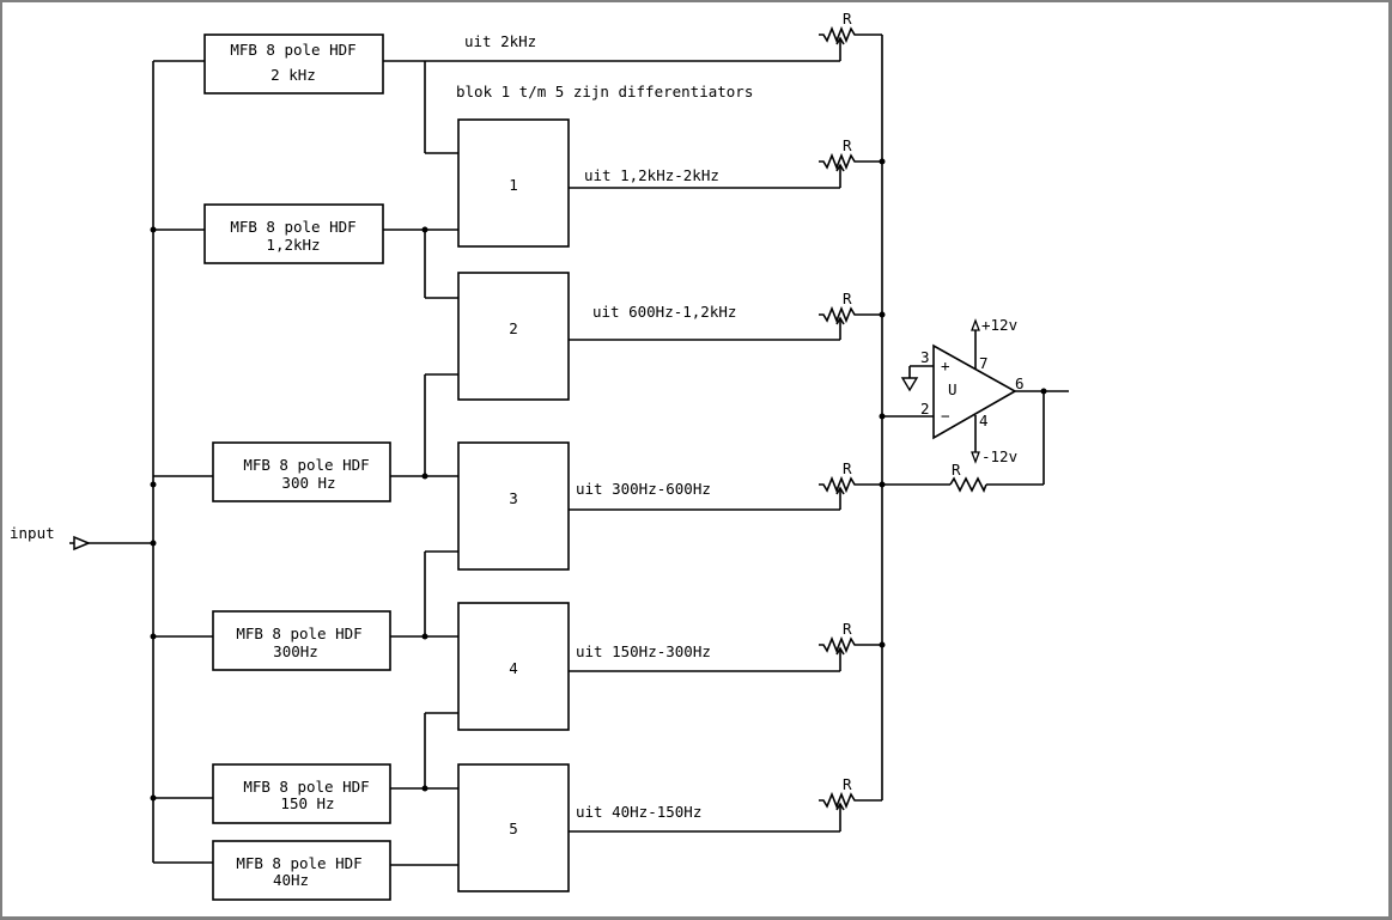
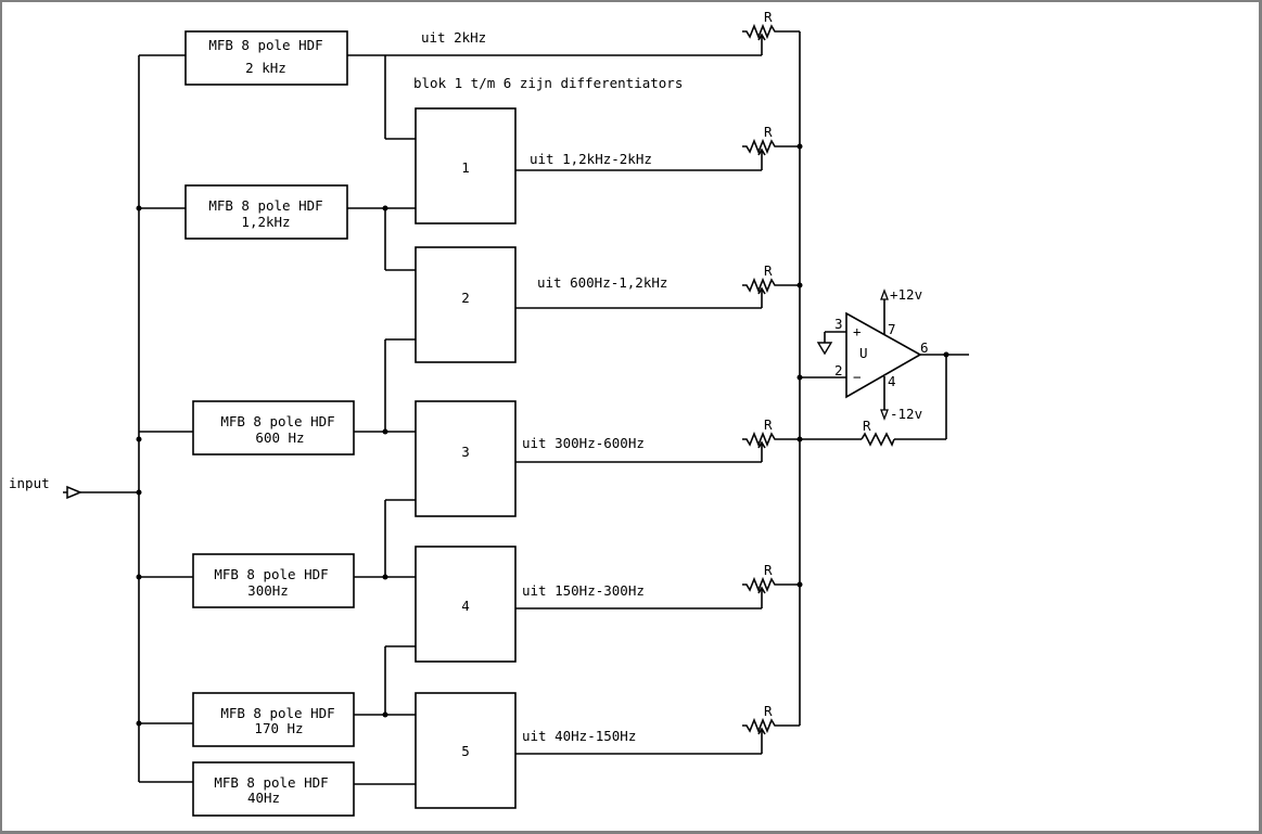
  input
  MFB 8 pole HDF
  2 kHz
  MFB 8 pole HDF
  1,2kHz
  MFB 8 pole HDF
- 300 Hz
+ 600 Hz
  MFB 8 pole HDF
  300Hz
  MFB 8 pole HDF
- 150 Hz
+ 170 Hz
  MFB 8 pole HDF
  40Hz
  1
  2
  3
  4
  5
- blok 1 t/m 5 zijn differentiators
+ blok 1 t/m 6 zijn differentiators
  uit 2kHz
  uit 1,2kHz-2kHz
  uit 600Hz-1,2kHz
  uit 300Hz-600Hz
  uit 150Hz-300Hz
  uit 40Hz-150Hz
  R
  R
  R
  R
  R
  R
  U
  +
  −
  3
  2
  7
  4
  6
  +12v
  -12v
  R
